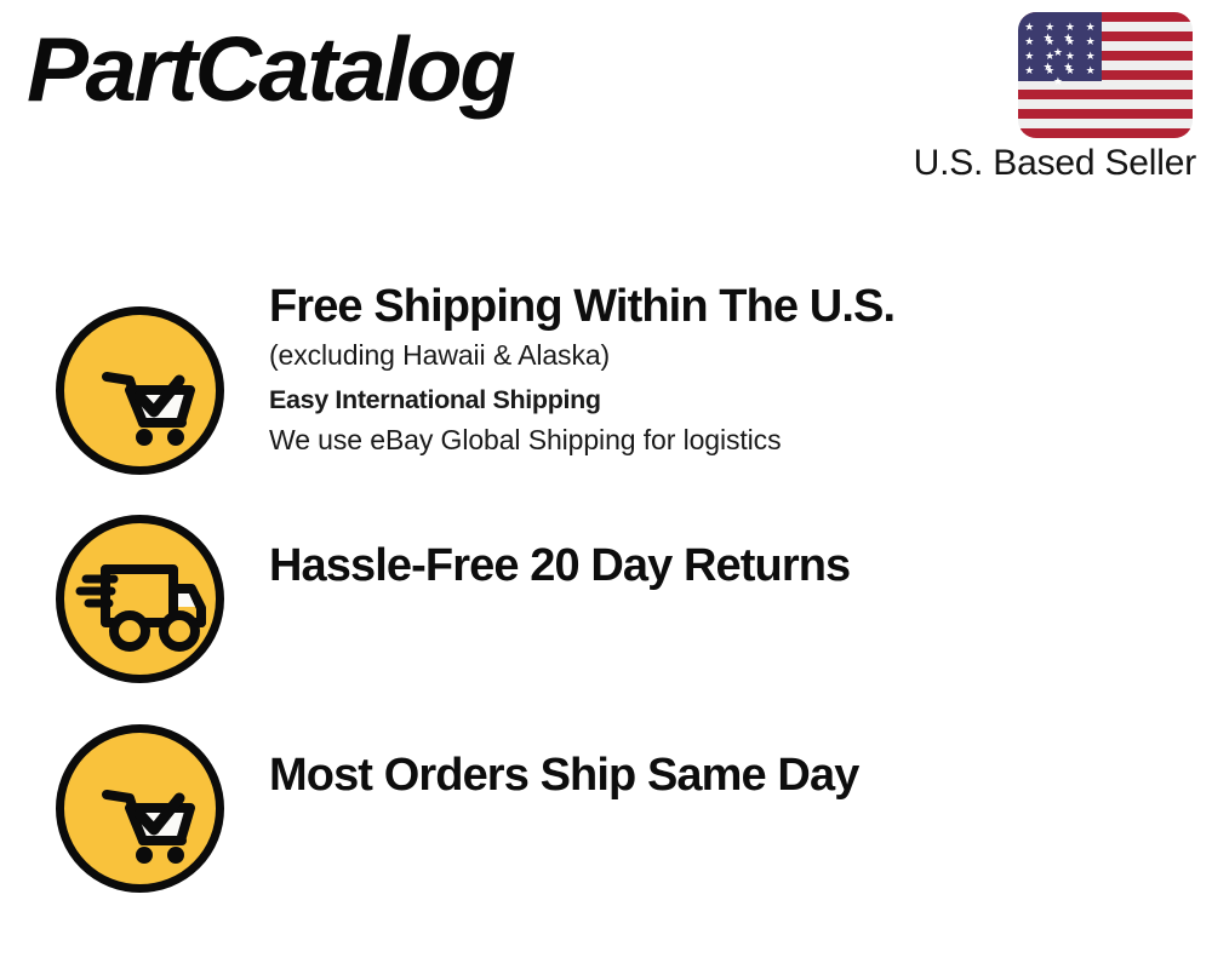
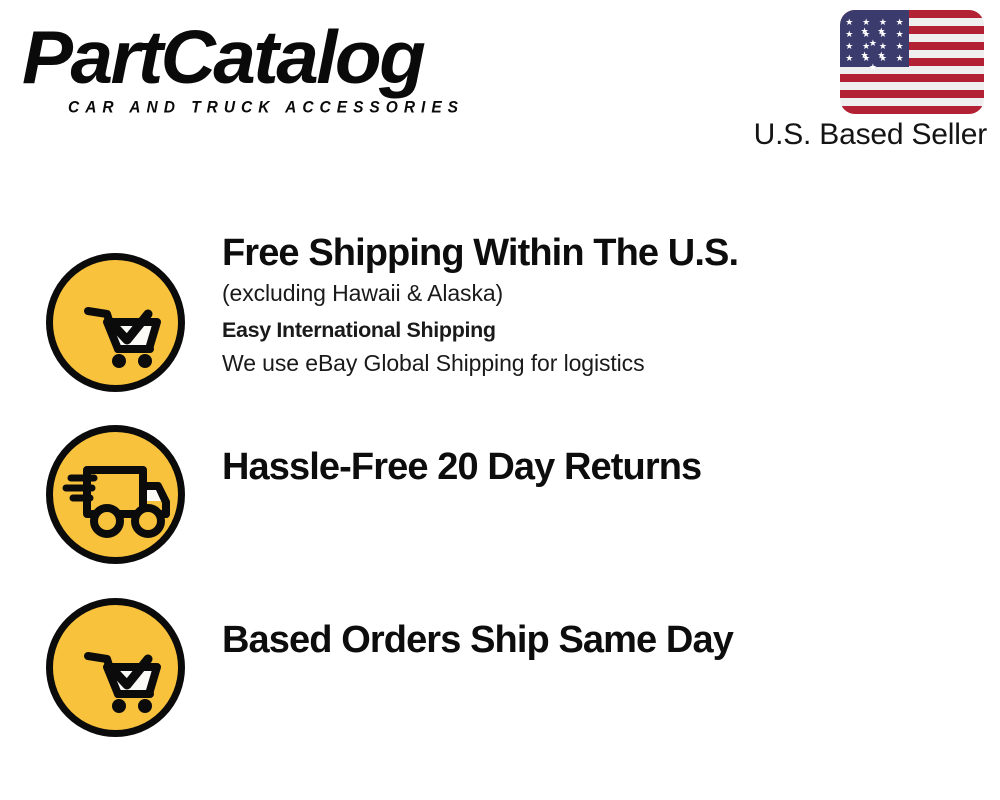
  PartCatalog
+ CAR AND TRUCK ACCESSORIES
  ★ ★ ★ ★ ★ ★
  ★ ★ ★ ★ ★
  ★ ★ ★ ★ ★ ★
  ★ ★ ★ ★ ★
  U.S. Based Seller
  Free Shipping Within The U.S.
  (excluding Hawaii & Alaska)
  Easy International Shipping
  We use eBay Global Shipping for logistics
  Hassle-Free 20 Day Returns
- Most Orders Ship Same Day
+ Based Orders Ship Same Day
